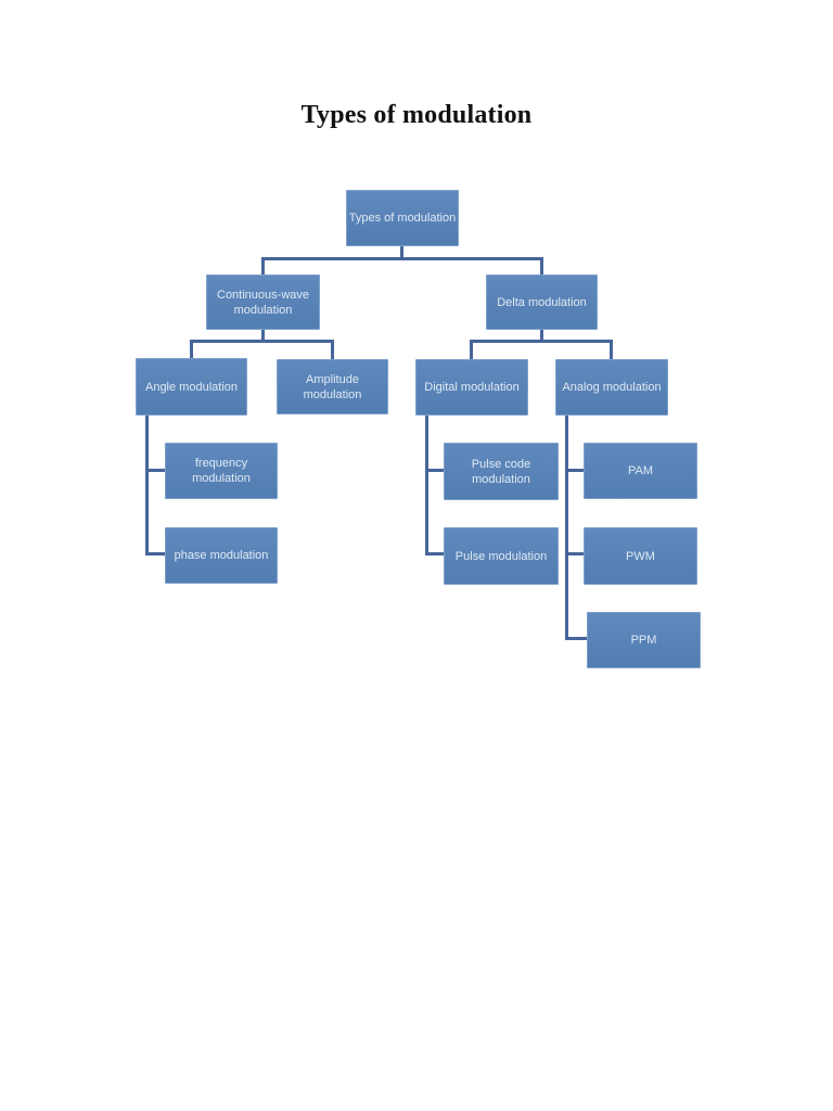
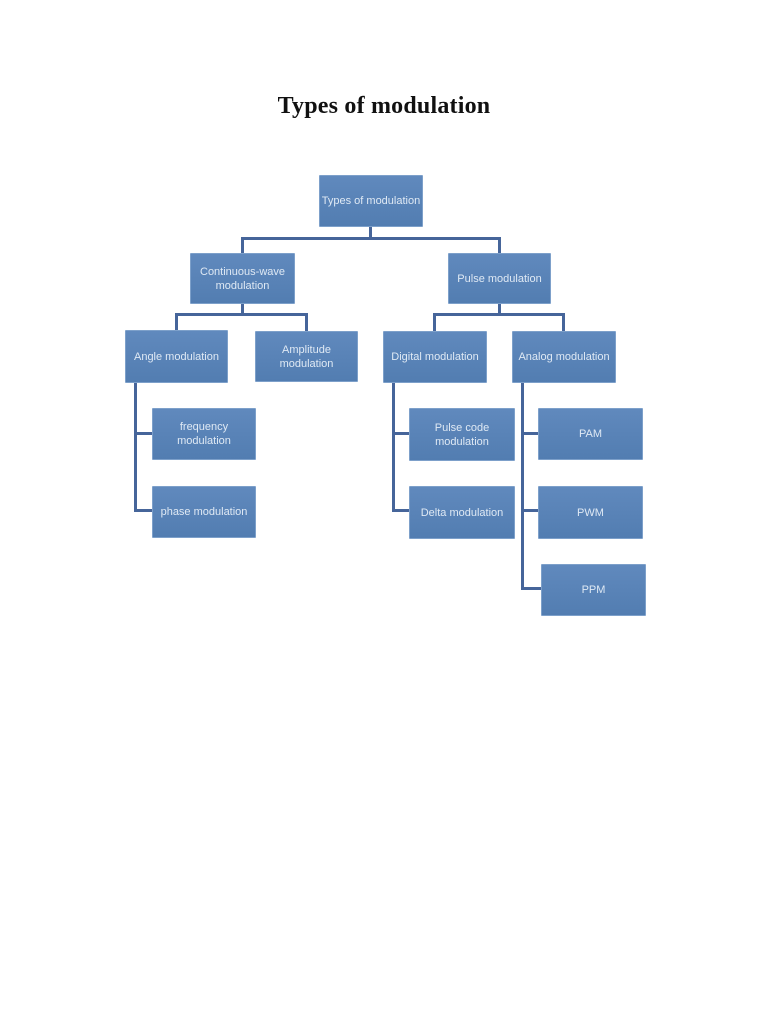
  Types of modulation
  Types of modulation
  Continuous-wave modulation
- Delta modulation
+ Pulse modulation
  Angle modulation
  Amplitude modulation
  Digital modulation
  Analog modulation
  frequency modulation
  phase modulation
  Pulse code modulation
- Pulse modulation
+ Delta modulation
  PAM
  PWM
  PPM
